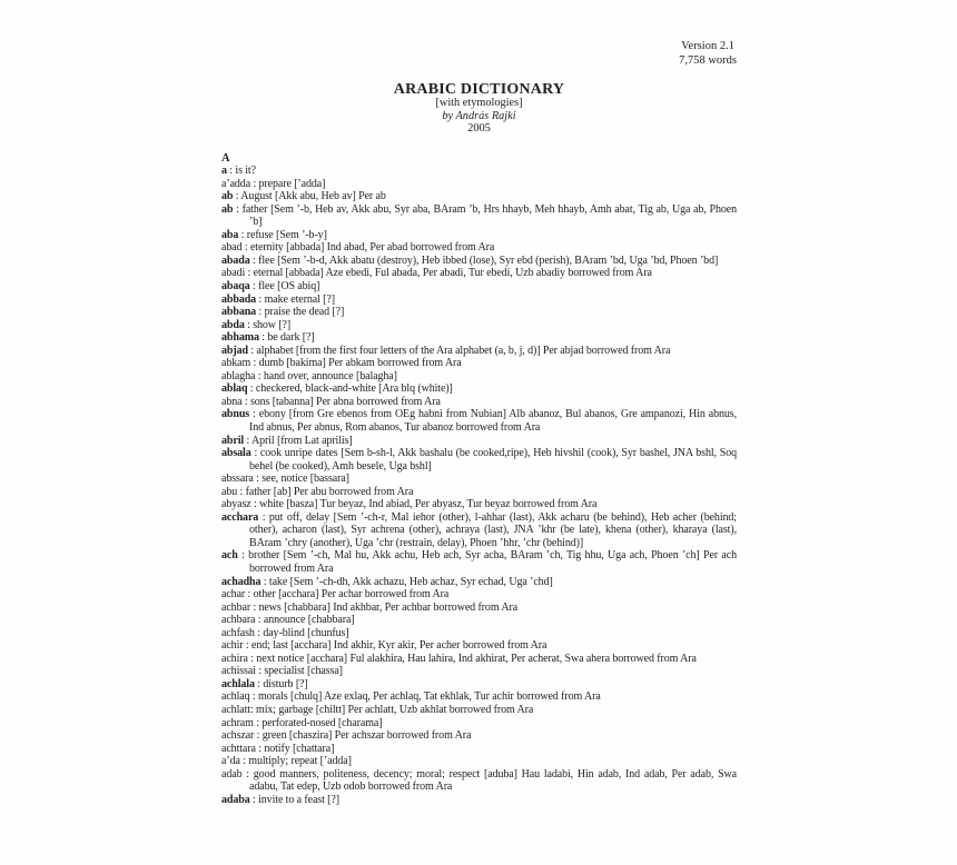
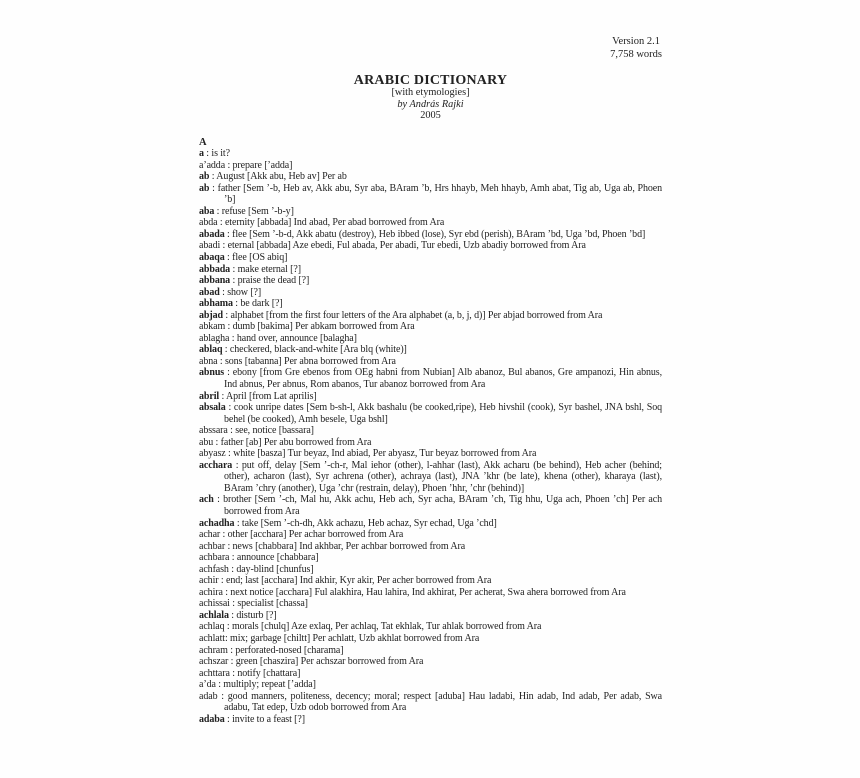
  Version 2.1
  7,758 words
  ARABIC DICTIONARY
  [with etymologies]
  by András Rajki
  2005
  A
  a : is it?
  a’adda : prepare [’adda]
  ab : August [Akk abu, Heb av] Per ab
  ab : father [Sem ’-b, Heb av, Akk abu, Syr aba, BAram ’b, Hrs hhayb, Meh hhayb, Amh abat, Tig ab, Uga ab, Phoen ’b]
  aba : refuse [Sem ’-b-y]
- abad : eternity [abbada] Ind abad, Per abad borrowed from Ara
+ abda : eternity [abbada] Ind abad, Per abad borrowed from Ara
  abada : flee [Sem ’-b-d, Akk abatu (destroy), Heb ibbed (lose), Syr ebd (perish), BAram ’bd, Uga ’bd, Phoen ’bd]
  abadi : eternal [abbada] Aze ebedi, Ful abada, Per abadi, Tur ebedi, Uzb abadiy borrowed from Ara
  abaqa : flee [OS abiq]
  abbada : make eternal [?]
  abbana : praise the dead [?]
- abda : show [?]
+ abad : show [?]
  abhama : be dark [?]
  abjad : alphabet [from the first four letters of the Ara alphabet (a, b, j, d)] Per abjad borrowed from Ara
  abkam : dumb [bakima] Per abkam borrowed from Ara
  ablagha : hand over, announce [balagha]
  ablaq : checkered, black-and-white [Ara blq (white)]
  abna : sons [tabanna] Per abna borrowed from Ara
  abnus : ebony [from Gre ebenos from OEg habni from Nubian] Alb abanoz, Bul abanos, Gre ampanozi, Hin abnus, Ind abnus, Per abnus, Rom abanos, Tur abanoz borrowed from Ara
  abril : April [from Lat aprilis]
  absala : cook unripe dates [Sem b-sh-l, Akk bashalu (be cooked,ripe), Heb hivshil (cook), Syr bashel, JNA bshl, Soq behel (be cooked), Amh besele, Uga bshl]
  abssara : see, notice [bassara]
  abu : father [ab] Per abu borrowed from Ara
  abyasz : white [basza] Tur beyaz, Ind abiad, Per abyasz, Tur beyaz borrowed from Ara
  acchara : put off, delay [Sem ’-ch-r, Mal iehor (other), l-ahhar (last), Akk acharu (be behind), Heb acher (behind; other), acharon (last), Syr achrena (other), achraya (last), JNA ’khr (be late), khena (other), kharaya (last), BAram ’chry (another), Uga ’chr (restrain, delay), Phoen ’hhr, ’chr (behind)]
  ach : brother [Sem ’-ch, Mal hu, Akk achu, Heb ach, Syr acha, BAram ’ch, Tig hhu, Uga ach, Phoen ’ch] Per ach borrowed from Ara
  achadha : take [Sem ’-ch-dh, Akk achazu, Heb achaz, Syr echad, Uga ’chd]
  achar : other [acchara] Per achar borrowed from Ara
  achbar : news [chabbara] Ind akhbar, Per achbar borrowed from Ara
  achbara : announce [chabbara]
  achfash : day-blind [chunfus]
  achir : end; last [acchara] Ind akhir, Kyr akir, Per acher borrowed from Ara
  achira : next notice [acchara] Ful alakhira, Hau lahira, Ind akhirat, Per acherat, Swa ahera borrowed from Ara
  achissai : specialist [chassa]
  achlala : disturb [?]
- achlaq : morals [chulq] Aze exlaq, Per achlaq, Tat ekhlak, Tur achir borrowed from Ara
+ achlaq : morals [chulq] Aze exlaq, Per achlaq, Tat ekhlak, Tur ahlak borrowed from Ara
  achlatt: mix; garbage [chiltt] Per achlatt, Uzb akhlat borrowed from Ara
  achram : perforated-nosed [charama]
  achszar : green [chaszira] Per achszar borrowed from Ara
  achttara : notify [chattara]
  a’da : multiply; repeat [’adda]
  adab : good manners, politeness, decency; moral; respect [aduba] Hau ladabi, Hin adab, Ind adab, Per adab, Swa adabu, Tat edep, Uzb odob borrowed from Ara
  adaba : invite to a feast [?]
